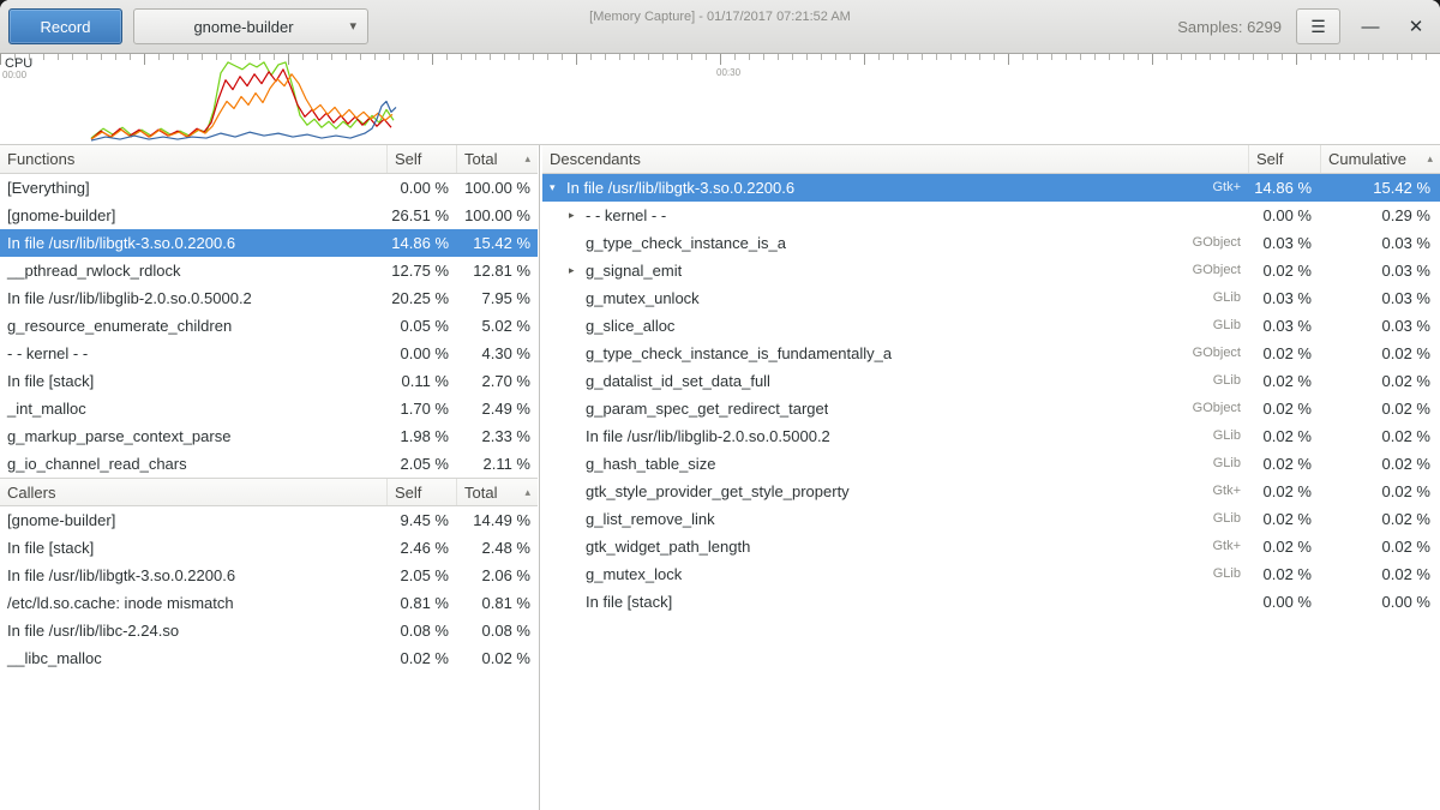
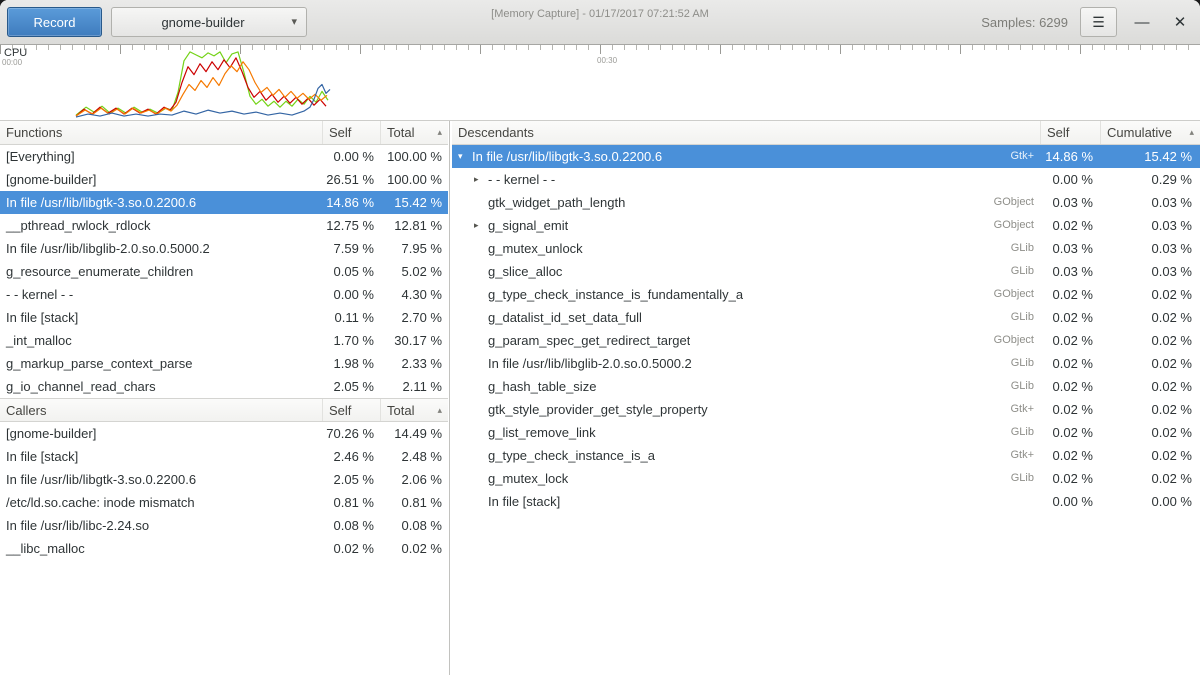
  Record
  gnome-builder
  ▾
  [Memory Capture] - 01/17/2017 07:21:52 AM
  Samples: 6299
  ☰
  —
  ✕
  CPU
  00:00
  00:30
  Functions
  Self
  Total
  ▴
  [Everything]
  0.00 %
  100.00 %
  [gnome-builder]
  26.51 %
  100.00 %
  In file /usr/lib/libgtk-3.so.0.2200.6
  14.86 %
  15.42 %
  __pthread_rwlock_rdlock
  12.75 %
  12.81 %
  In file /usr/lib/libglib-2.0.so.0.5000.2
- 20.25 %
+ 7.59 %
  7.95 %
  g_resource_enumerate_children
  0.05 %
  5.02 %
  - - kernel - -
  0.00 %
  4.30 %
  In file [stack]
  0.11 %
  2.70 %
  _int_malloc
  1.70 %
- 2.49 %
+ 30.17 %
  g_markup_parse_context_parse
  1.98 %
  2.33 %
  g_io_channel_read_chars
  2.05 %
  2.11 %
  Callers
  Self
  Total
  ▴
  [gnome-builder]
- 9.45 %
+ 70.26 %
  14.49 %
  In file [stack]
  2.46 %
  2.48 %
  In file /usr/lib/libgtk-3.so.0.2200.6
  2.05 %
  2.06 %
  /etc/ld.so.cache: inode mismatch
  0.81 %
  0.81 %
  In file /usr/lib/libc-2.24.so
  0.08 %
  0.08 %
  __libc_malloc
  0.02 %
  0.02 %
  Descendants
  Self
  Cumulative
  ▴
  ▾
  In file /usr/lib/libgtk-3.so.0.2200.6
  Gtk+
  14.86 %
  15.42 %
  ▸
  - - kernel - -
  0.00 %
  0.29 %
- g_type_check_instance_is_a
+ gtk_widget_path_length
  GObject
  0.03 %
  0.03 %
  ▸
  g_signal_emit
  GObject
  0.02 %
  0.03 %
  g_mutex_unlock
  GLib
  0.03 %
  0.03 %
  g_slice_alloc
  GLib
  0.03 %
  0.03 %
  g_type_check_instance_is_fundamentally_a
  GObject
  0.02 %
  0.02 %
  g_datalist_id_set_data_full
  GLib
  0.02 %
  0.02 %
  g_param_spec_get_redirect_target
  GObject
  0.02 %
  0.02 %
  In file /usr/lib/libglib-2.0.so.0.5000.2
  GLib
  0.02 %
  0.02 %
  g_hash_table_size
  GLib
  0.02 %
  0.02 %
  gtk_style_provider_get_style_property
  Gtk+
  0.02 %
  0.02 %
  g_list_remove_link
  GLib
  0.02 %
  0.02 %
- gtk_widget_path_length
+ g_type_check_instance_is_a
  Gtk+
  0.02 %
  0.02 %
  g_mutex_lock
  GLib
  0.02 %
  0.02 %
  In file [stack]
  0.00 %
  0.00 %
